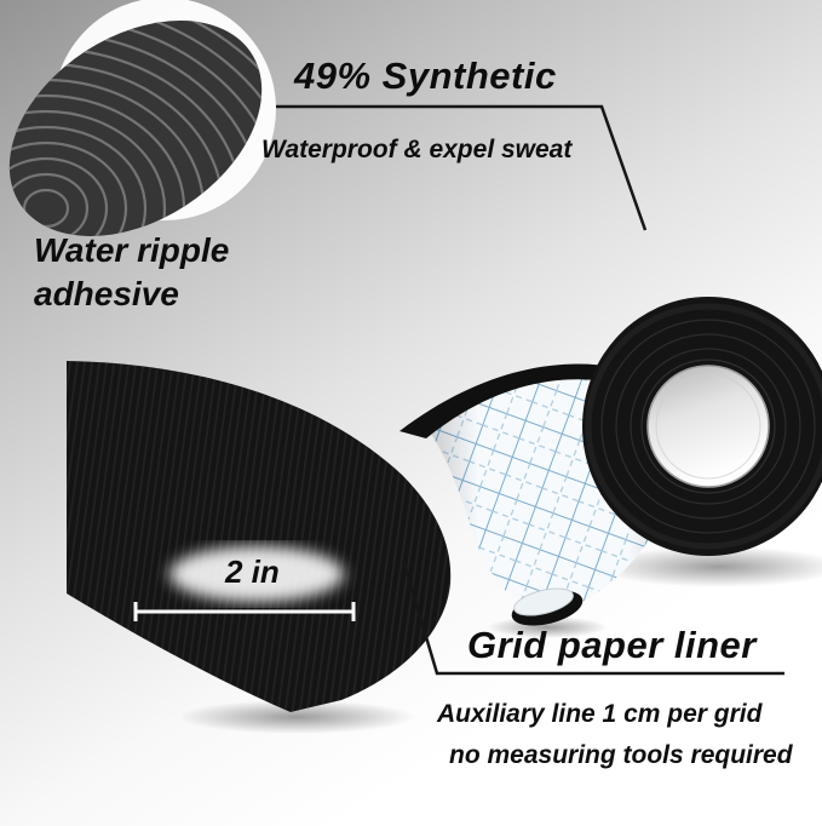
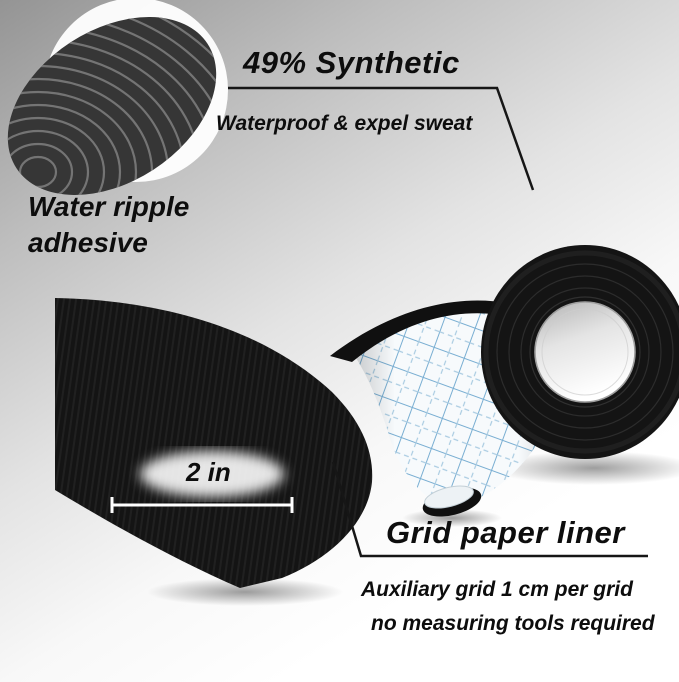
  49% Synthetic
  Waterproof & expel sweat
  Water ripple
  adhesive
  2 in
  Grid paper liner
- Auxiliary line 1 cm per grid
+ Auxiliary grid 1 cm per grid
  no measuring tools required
